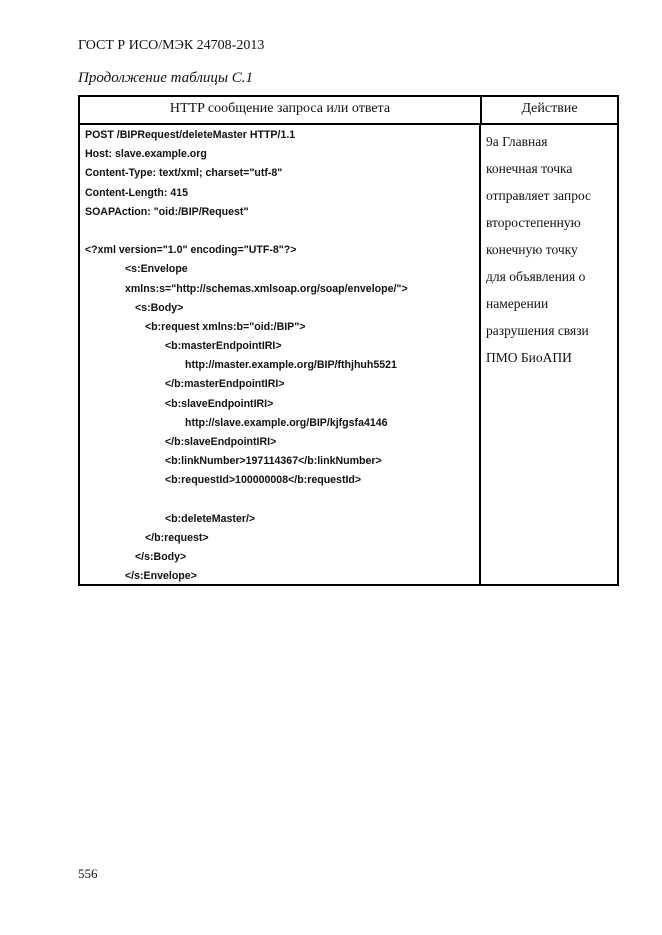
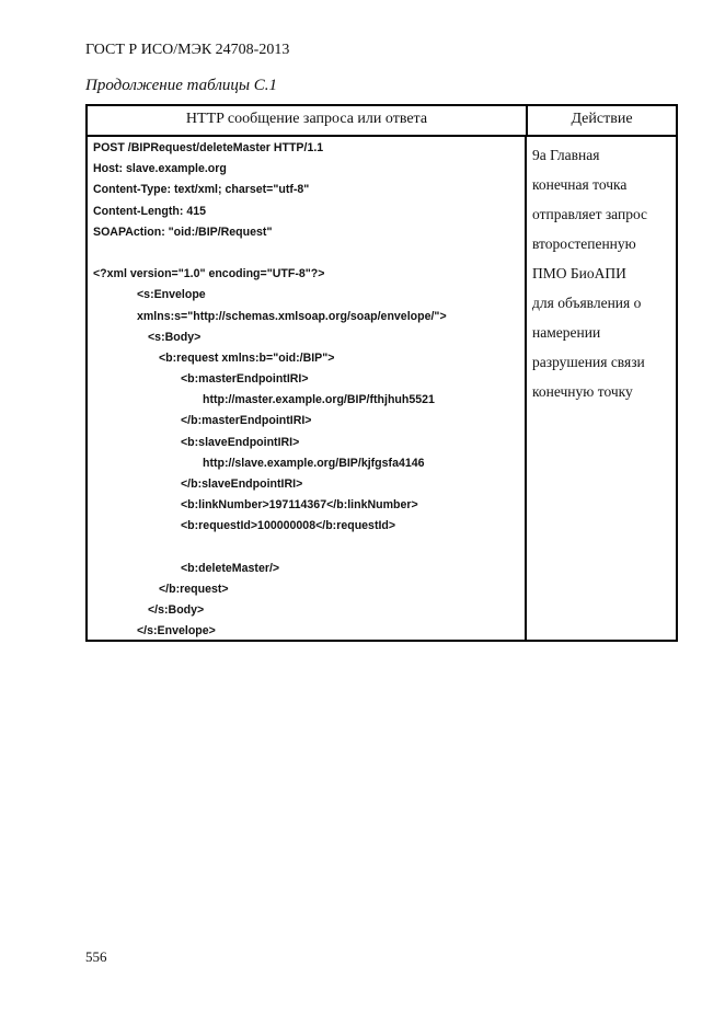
  ГОСТ Р ИСО/МЭК 24708-2013
  Продолжение таблицы С.1
  HTTP сообщение запроса или ответа
  Действие
  POST /BIPRequest/deleteMaster HTTP/1.1
  Host: slave.example.org
  Content-Type: text/xml; charset="utf-8"
  Content-Length: 415
  SOAPAction: "oid:/BIP/Request"
  <?xml version="1.0" encoding="UTF-8"?>
  <s:Envelope
  xmlns:s="http://schemas.xmlsoap.org/soap/envelope/">
  <s:Body>
  <b:request xmlns:b="oid:/BIP">
  <b:masterEndpointIRI>
  http://master.example.org/BIP/fthjhuh5521
  </b:masterEndpointIRI>
  <b:slaveEndpointIRI>
  http://slave.example.org/BIP/kjfgsfa4146
  </b:slaveEndpointIRI>
  <b:linkNumber>197114367</b:linkNumber>
  <b:requestId>100000008</b:requestId>
  <b:deleteMaster/>
  </b:request>
  </s:Body>
  </s:Envelope>
  9а Главная
  конечная точка
  отправляет запрос
  второстепенную
- конечную точку
+ ПМО БиоАПИ
  для объявления о
  намерении
  разрушения связи
- ПМО БиоАПИ
+ конечную точку
  556
